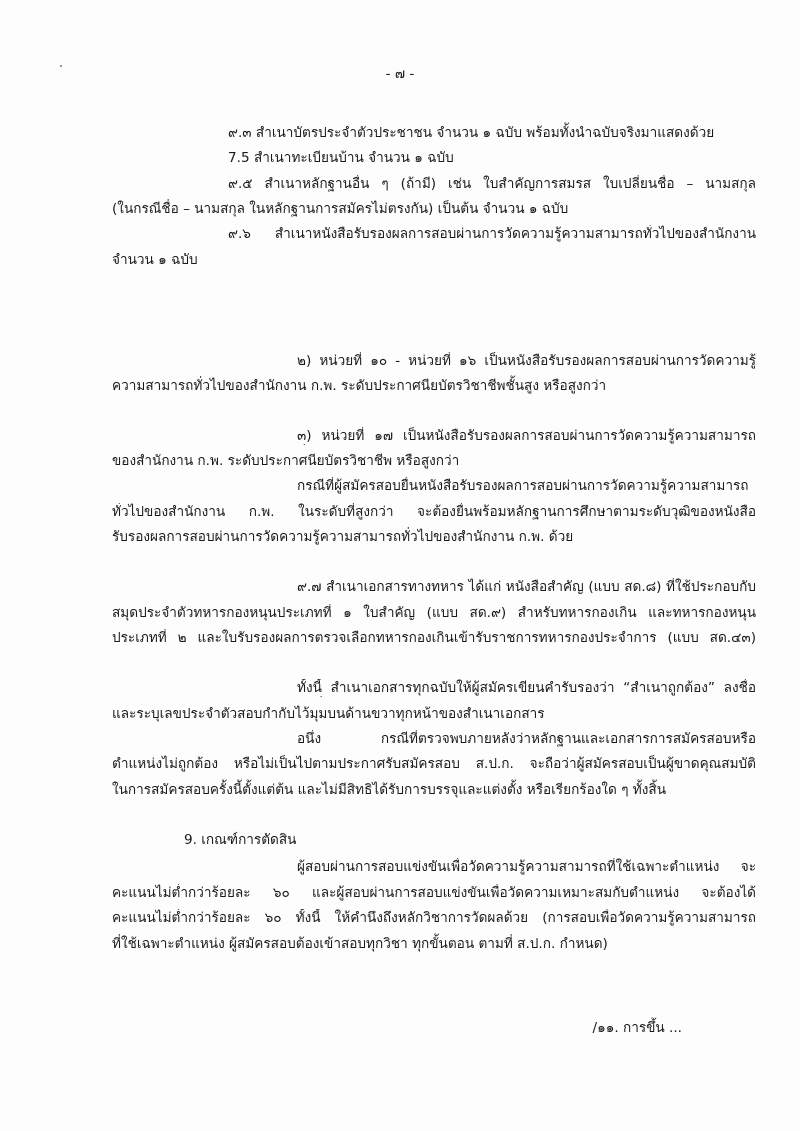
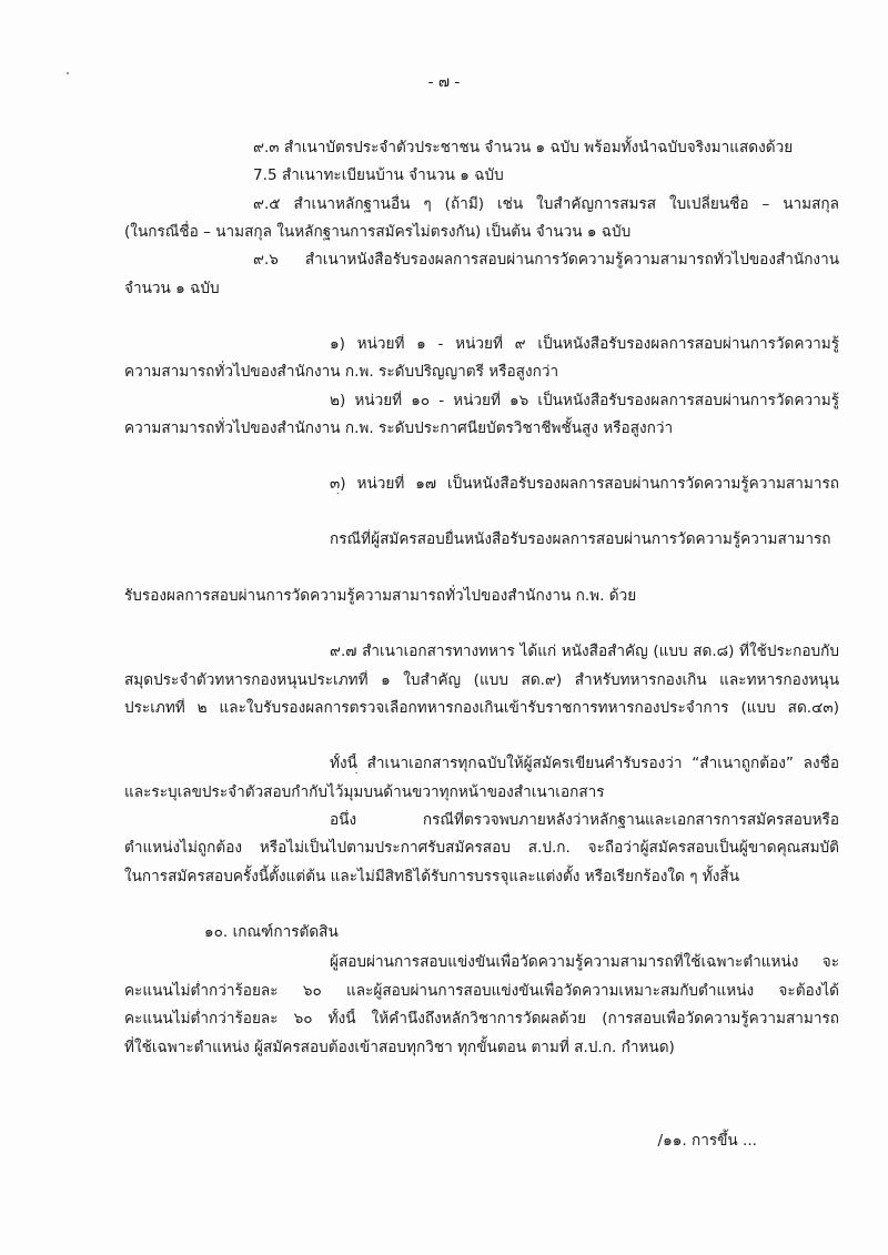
  - ๗ -
  ๙.๓ สำเนาบัตรประจำตัวประชาชน จำนวน ๑ ฉบับ พร้อมทั้งนำฉบับจริงมาแสดงด้วย
  7.5 สำเนาทะเบียนบ้าน จำนวน ๑ ฉบับ
  ๙.๕ สำเนาหลักฐานอื่น ๆ (ถ้ามี) เช่น ใบสำคัญการสมรส ใบเปลี่ยนชื่อ – นามสกุล
  (ในกรณีชื่อ – นามสกุล ในหลักฐานการสมัครไม่ตรงกัน) เป็นต้น จำนวน ๑ ฉบับ
  ๙.๖ สำเนาหนังสือรับรองผลการสอบผ่านการวัดความรู้ความสามารถทั่วไปของสำนักงาน
  จำนวน ๑ ฉบับ
+ ๑) หน่วยที่ ๑ - หน่วยที่ ๙ เป็นหนังสือรับรองผลการสอบผ่านการวัดความรู้
+ ความสามารถทั่วไปของสำนักงาน ก.พ. ระดับปริญญาตรี หรือสูงกว่า
  ๒) หน่วยที่ ๑๐ - หน่วยที่ ๑๖ เป็นหนังสือรับรองผลการสอบผ่านการวัดความรู้
  ความสามารถทั่วไปของสำนักงาน ก.พ. ระดับประกาศนียบัตรวิชาชีพชั้นสูง หรือสูงกว่า
  ๓) หน่วยที่ ๑๗ เป็นหนังสือรับรองผลการสอบผ่านการวัดความรู้ความสามารถ
- ของสำนักงาน ก.พ. ระดับประกาศนียบัตรวิชาชีพ หรือสูงกว่า
  กรณีที่ผู้สมัครสอบยื่นหนังสือรับรองผลการสอบผ่านการวัดความรู้ความสามารถ
- ทั่วไปของสำนักงาน ก.พ. ในระดับที่สูงกว่า จะต้องยื่นพร้อมหลักฐานการศึกษาตามระดับวุฒิของหนังสือ
  รับรองผลการสอบผ่านการวัดความรู้ความสามารถทั่วไปของสำนักงาน ก.พ. ด้วย
  ๙.๗ สำเนาเอกสารทางทหาร ได้แก่ หนังสือสำคัญ (แบบ สด.๘) ที่ใช้ประกอบกับ
  สมุดประจำตัวทหารกองหนุนประเภทที่ ๑ ใบสำคัญ (แบบ สด.๙) สำหรับทหารกองเกิน และทหารกองหนุน
  ประเภทที่ ๒ และใบรับรองผลการตรวจเลือกทหารกองเกินเข้ารับราชการทหารกองประจำการ (แบบ สด.๔๓)
  ทั้งนี้ สำเนาเอกสารทุกฉบับให้ผู้สมัครเขียนคำรับรองว่า “สำเนาถูกต้อง” ลงชื่อ
  และระบุเลขประจำตัวสอบกำกับไว้มุมบนด้านขวาทุกหน้าของสำเนาเอกสาร
  อนึ่ง กรณีที่ตรวจพบภายหลังว่าหลักฐานและเอกสารการสมัครสอบหรือ
  ตำแหน่งไม่ถูกต้อง หรือไม่เป็นไปตามประกาศรับสมัครสอบ ส.ป.ก. จะถือว่าผู้สมัครสอบเป็นผู้ขาดคุณสมบัติ
  ในการสมัครสอบครั้งนี้ตั้งแต่ต้น และไม่มีสิทธิได้รับการบรรจุและแต่งตั้ง หรือเรียกร้องใด ๆ ทั้งสิ้น
- 9. เกณฑ์การตัดสิน
+ ๑๐. เกณฑ์การตัดสิน
  ผู้สอบผ่านการสอบแข่งขันเพื่อวัดความรู้ความสามารถที่ใช้เฉพาะตำแหน่ง จะ
  คะแนนไม่ต่ำกว่าร้อยละ ๖๐ และผู้สอบผ่านการสอบแข่งขันเพื่อวัดความเหมาะสมกับตำแหน่ง จะต้องได้
  คะแนนไม่ต่ำกว่าร้อยละ ๖๐ ทั้งนี้ ให้คำนึงถึงหลักวิชาการวัดผลด้วย (การสอบเพื่อวัดความรู้ความสามารถ
  ที่ใช้เฉพาะตำแหน่ง ผู้สมัครสอบต้องเข้าสอบทุกวิชา ทุกขั้นตอน ตามที่ ส.ป.ก. กำหนด)
  /๑๑. การขึ้น ...
